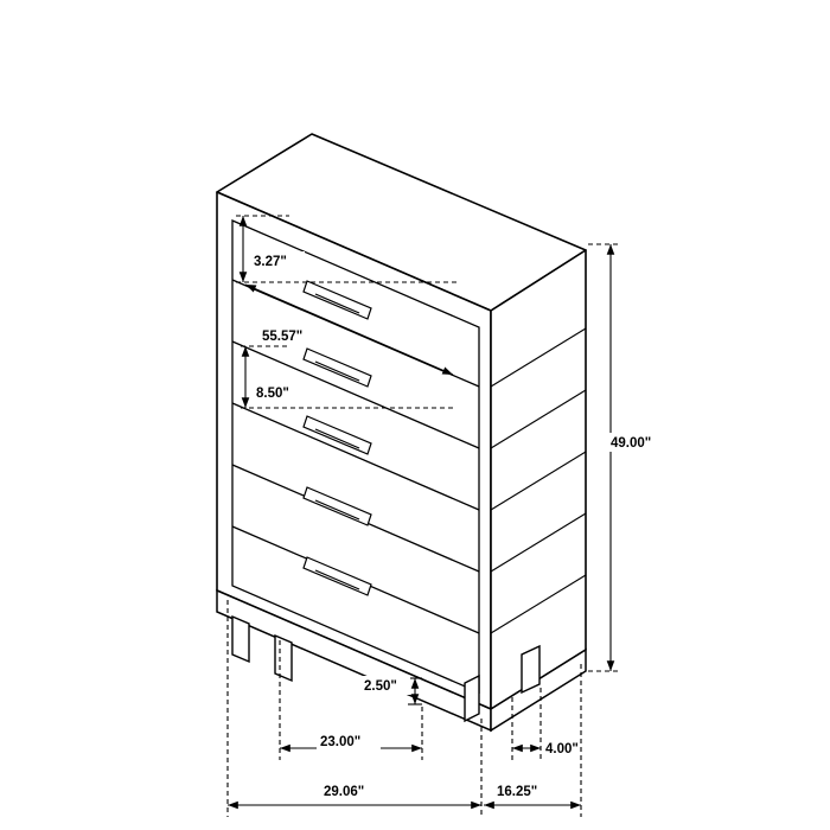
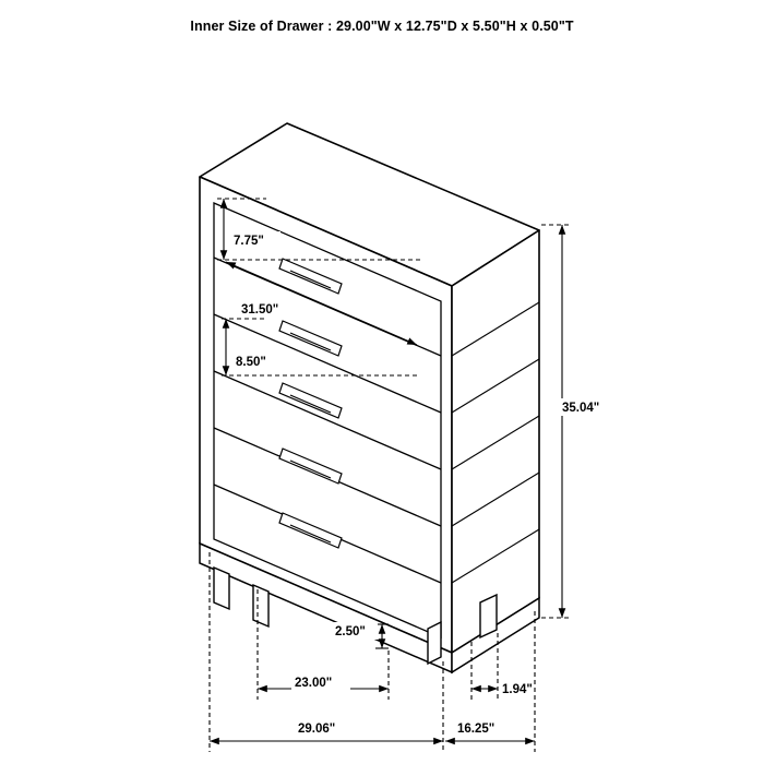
+ Inner Size of Drawer : 29.00"W x 12.75"D x 5.50"H x 0.50"T
- 3.27"
+ 7.75"
- 55.57"
+ 31.50"
  8.50"
- 49.00"
+ 35.04"
  2.50"
  23.00"
- 4.00"
+ 1.94"
  29.06"
  16.25"
